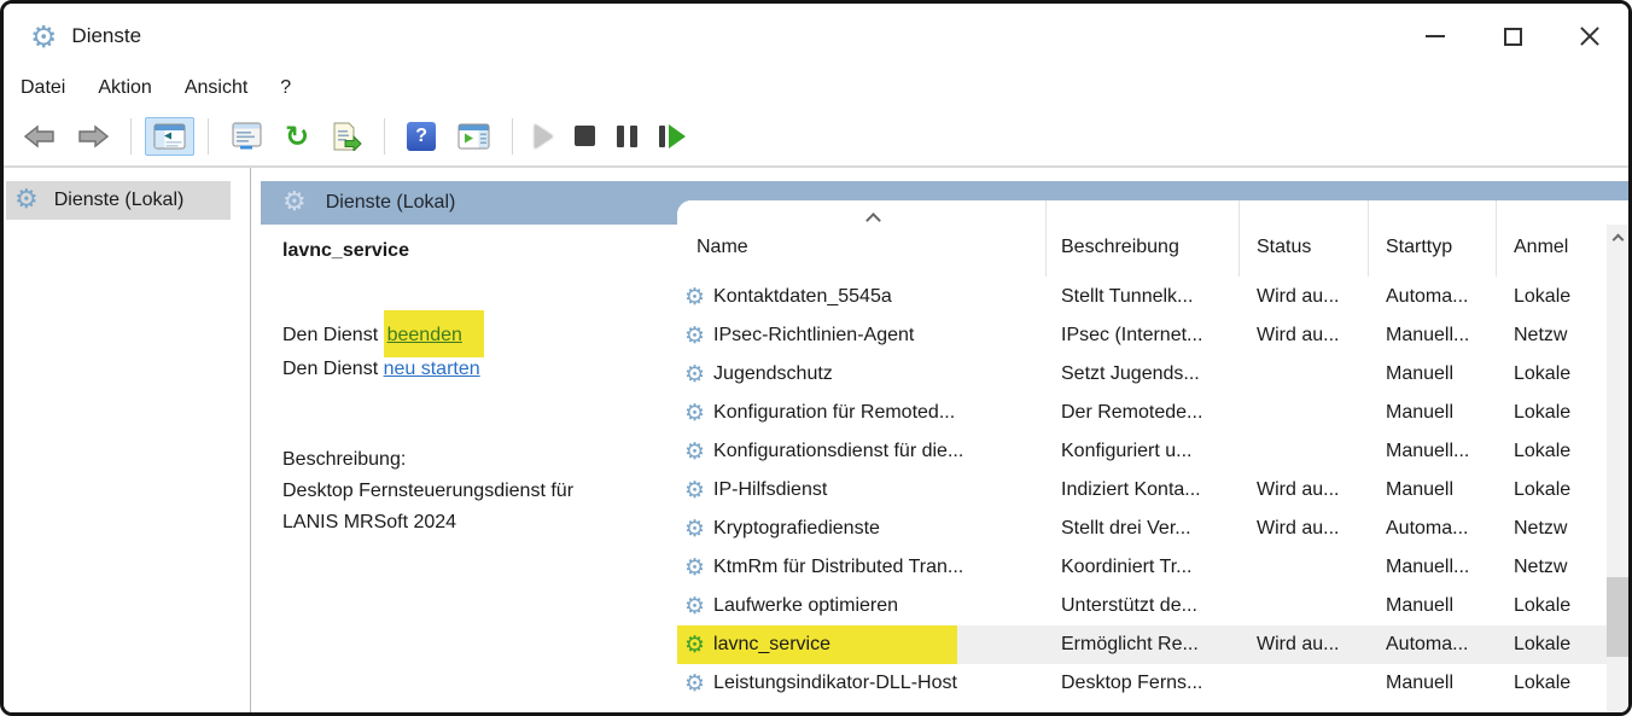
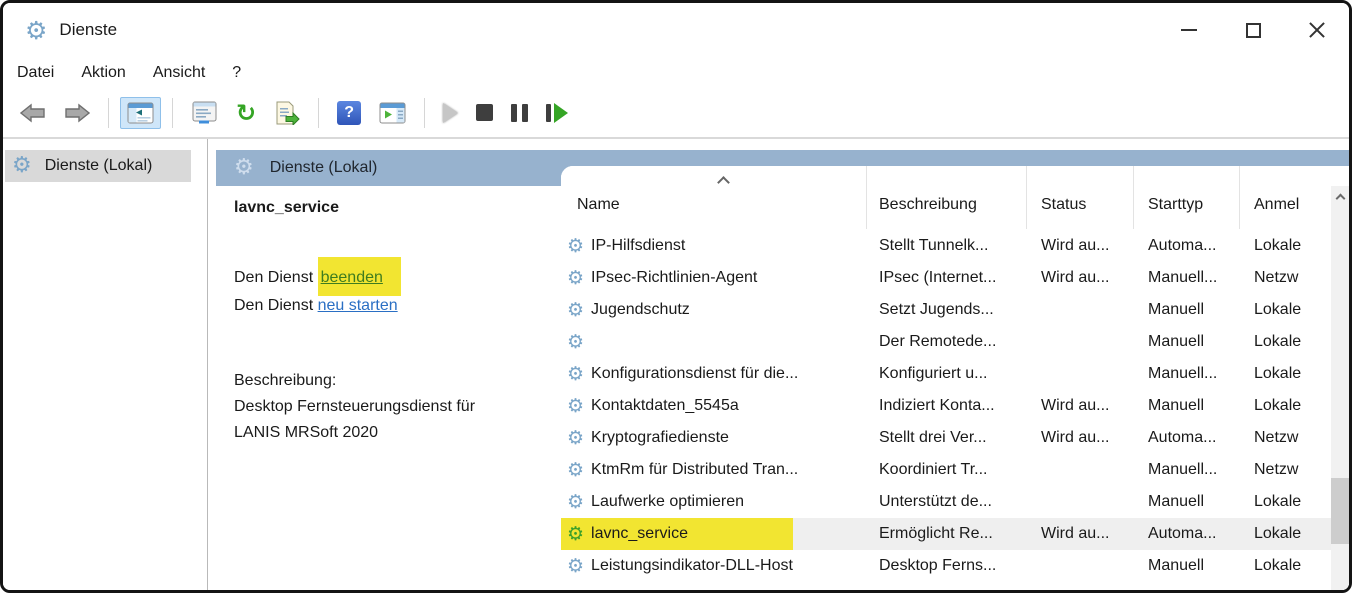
  ⚙
  Dienste
  Datei
  Aktion
  Ansicht
  ?
  ↻
  ?
  ⚙
  Dienste (Lokal)
  ⚙
  Dienste (Lokal)
  lavnc_service
  Den Dienst beenden
  Den Dienst neu starten
  Beschreibung:
  Desktop Fernsteuerungsdienst für
- LANIS MRSoft 2024
+ LANIS MRSoft 2020
  Name
  Beschreibung
  Status
  Starttyp
  Anmel
  ⚙
- Kontaktdaten_5545a
+ IP-Hilfsdienst
  Stellt Tunnelk...
  Wird au...
  Automa...
  Lokale
  ⚙
  IPsec-Richtlinien-Agent
  IPsec (Internet...
  Wird au...
  Manuell...
  Netzw
  ⚙
  Jugendschutz
  Setzt Jugends...
  Manuell
  Lokale
  ⚙
- Konfiguration für Remoted...
  Der Remotede...
  Manuell
  Lokale
  ⚙
  Konfigurationsdienst für die...
  Konfiguriert u...
  Manuell...
  Lokale
  ⚙
- IP-Hilfsdienst
+ Kontaktdaten_5545a
  Indiziert Konta...
  Wird au...
  Manuell
  Lokale
  ⚙
  Kryptografiedienste
  Stellt drei Ver...
  Wird au...
  Automa...
  Netzw
  ⚙
  KtmRm für Distributed Tran...
  Koordiniert Tr...
  Manuell...
  Netzw
  ⚙
  Laufwerke optimieren
  Unterstützt de...
  Manuell
  Lokale
  ⚙
  lavnc_service
  Ermöglicht Re...
  Wird au...
  Automa...
  Lokale
  ⚙
  Leistungsindikator-DLL-Host
  Desktop Ferns...
  Manuell
  Lokale
